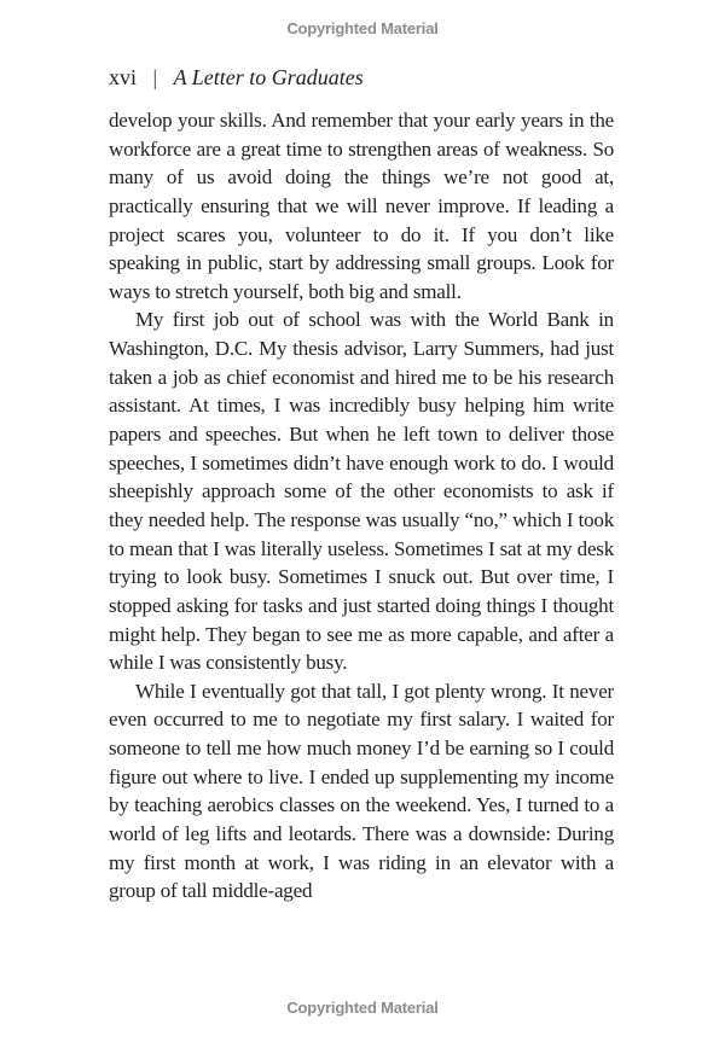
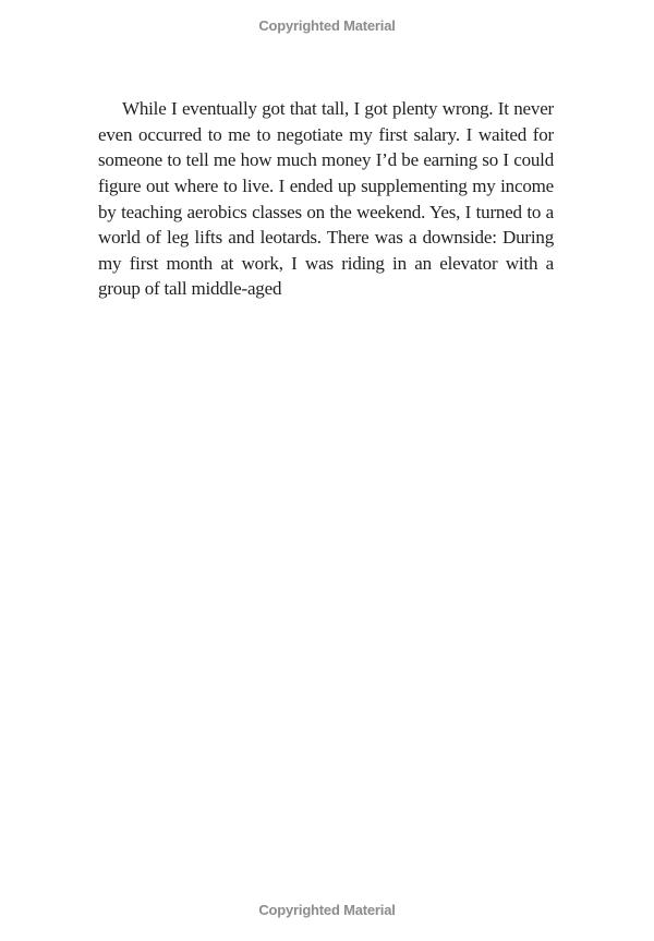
  Copyrighted Material
- xvi | A Letter to Graduates
- develop your skills. And remember that your early years in the workforce are a great time to strengthen areas of weakness. So many of us avoid doing the things we’re not good at, practically ensuring that we will never improve. If leading a project scares you, volunteer to do it. If you don’t like speaking in public, start by addressing small groups. Look for ways to stretch yourself, both big and small.
- My first job out of school was with the World Bank in Washington, D.C. My thesis advisor, Larry Summers, had just taken a job as chief economist and hired me to be his research assistant. At times, I was incredibly busy helping him write papers and speeches. But when he left town to deliver those speeches, I sometimes didn’t have enough work to do. I would sheepishly approach some of the other economists to ask if they needed help. The response was usually “no,” which I took to mean that I was literally useless. Sometimes I sat at my desk trying to look busy. Sometimes I snuck out. But over time, I stopped asking for tasks and just started doing things I thought might help. They began to see me as more capable, and after a while I was consistently busy.
  While I eventually got that tall, I got plenty wrong. It never even occurred to me to negotiate my first salary. I waited for someone to tell me how much money I’d be earning so I could figure out where to live. I ended up supplementing my income by teaching aerobics classes on the weekend. Yes, I turned to a world of leg lifts and leotards. There was a downside: During my first month at work, I was riding in an elevator with a group of tall middle-aged
  Copyrighted Material
